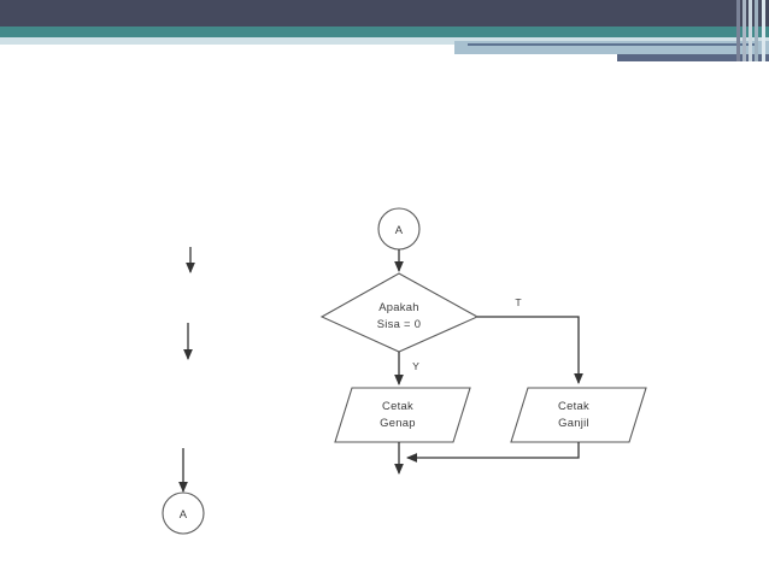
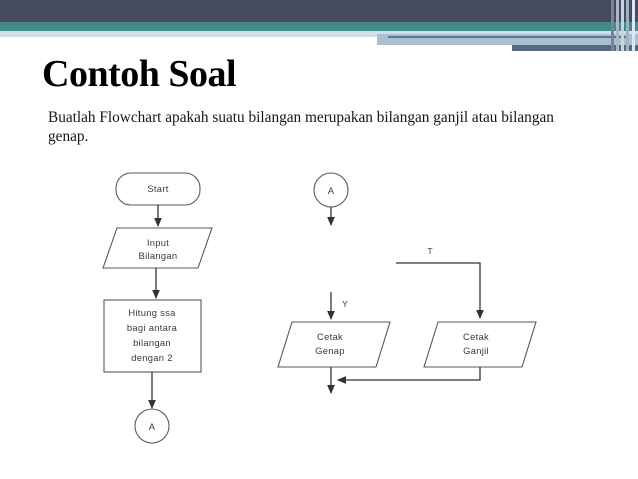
+ Contoh Soal
+ Buatlah Flowchart apakah suatu bilangan merupakan bilangan ganjil atau bilangan genap.
+ Start
+ Input
+ Bilangan
+ Hitung ssa
+ bagi antara
+ bilangan
+ dengan 2
  A
  A
- Apakah
- Sisa = 0
  Y
  T
  Cetak
  Genap
  Cetak
  Ganjil
